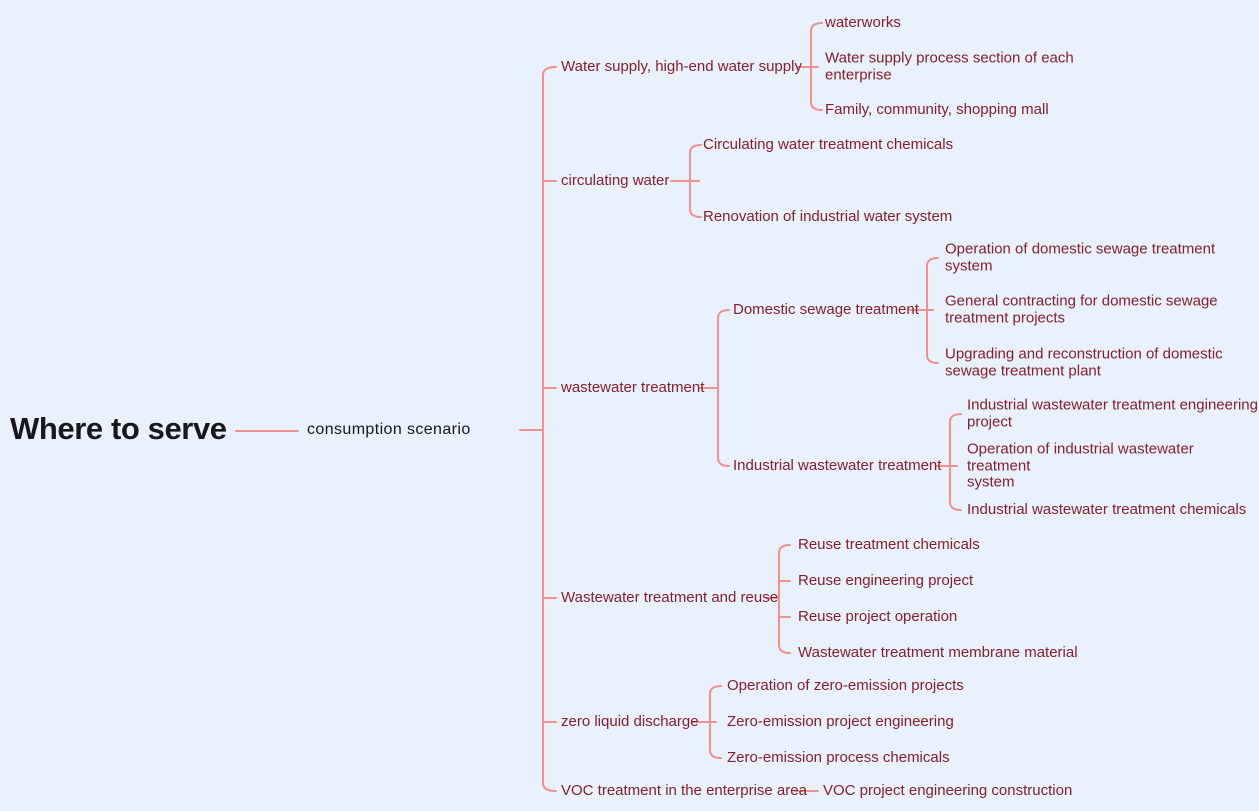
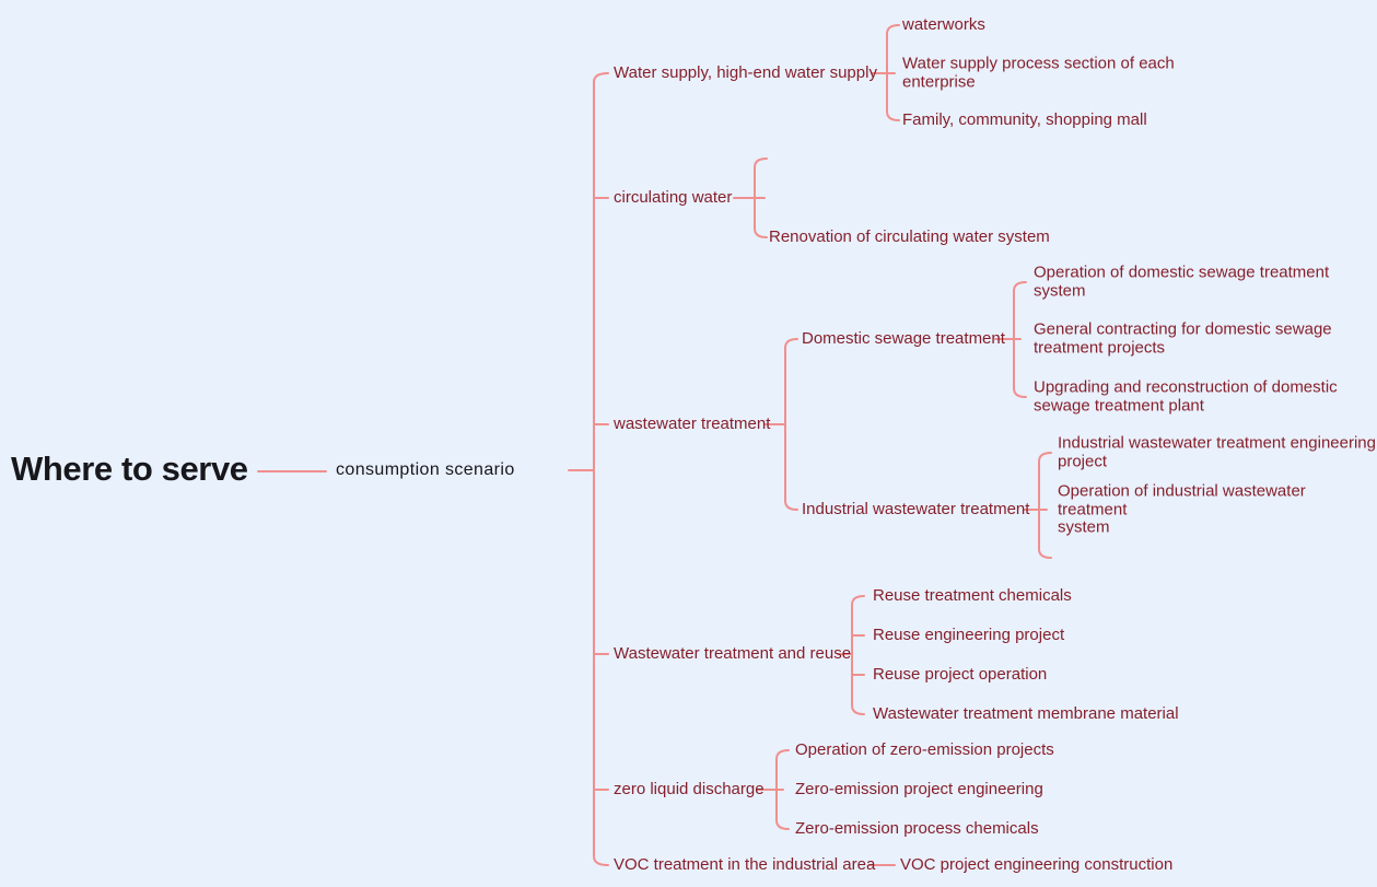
  Where to serve
  consumption scenario
  Water supply, high-end water supply
  waterworks
  Water supply process section of each
  enterprise
  Family, community, shopping mall
  circulating water
- Circulating water treatment chemicals
- Renovation of industrial water system
+ Renovation of circulating water system
  wastewater treatment
  Domestic sewage treatment
  Operation of domestic sewage treatment
  system
  General contracting for domestic sewage
  treatment projects
  Upgrading and reconstruction of domestic
  sewage treatment plant
  Industrial wastewater treatment
  Industrial wastewater treatment engineering
  project
  Operation of industrial wastewater treatment
  system
- Industrial wastewater treatment chemicals
  Wastewater treatment and reuse
  Reuse treatment chemicals
  Reuse engineering project
  Reuse project operation
  Wastewater treatment membrane material
  zero liquid discharge
  Operation of zero-emission projects
  Zero-emission project engineering
  Zero-emission process chemicals
- VOC treatment in the enterprise area
+ VOC treatment in the industrial area
  VOC project engineering construction
